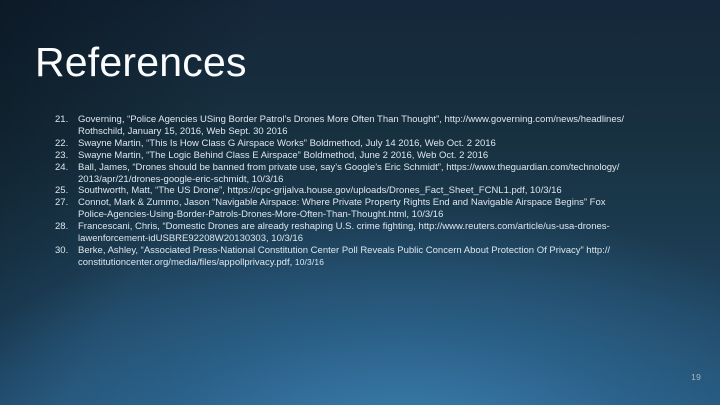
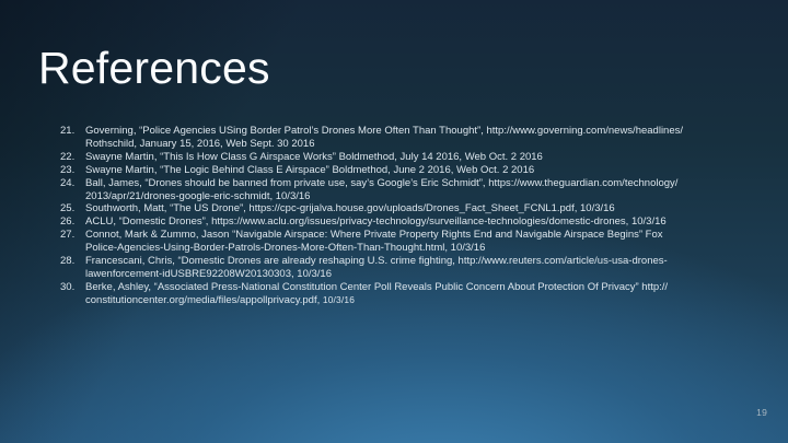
  References
  21.
  Governing, “Police Agencies USing Border Patrol’s Drones More Often Than Thought”, http://www.governing.com/news/headlines/
  Rothschild, January 15, 2016, Web Sept. 30 2016
  22.
  Swayne Martin, “This Is How Class G Airspace Works” Boldmethod, July 14 2016, Web Oct. 2 2016
  23.
  Swayne Martin, “The Logic Behind Class E Airspace” Boldmethod, June 2 2016, Web Oct. 2 2016
  24.
  Ball, James, “Drones should be banned from private use, say’s Google’s Eric Schmidt”, https://www.theguardian.com/technology/
  2013/apr/21/drones-google-eric-schmidt, 10/3/16
  25.
  Southworth, Matt, “The US Drone”, https://cpc-grijalva.house.gov/uploads/Drones_Fact_Sheet_FCNL1.pdf, 10/3/16
+ 26.
+ ACLU, “Domestic Drones”, https://www.aclu.org/issues/privacy-technology/surveillance-technologies/domestic-drones, 10/3/16
  27.
  Connot, Mark & Zummo, Jason “Navigable Airspace: Where Private Property Rights End and Navigable Airspace Begins” Fox
  Police-Agencies-Using-Border-Patrols-Drones-More-Often-Than-Thought.html, 10/3/16
  28.
  Francescani, Chris, “Domestic Drones are already reshaping U.S. crime fighting, http://www.reuters.com/article/us-usa-drones-
  lawenforcement-idUSBRE92208W20130303, 10/3/16
  30.
  Berke, Ashley, “Associated Press-National Constitution Center Poll Reveals Public Concern About Protection Of Privacy” http://
  constitutioncenter.org/media/files/appollprivacy.pdf, 10/3/16
  19
